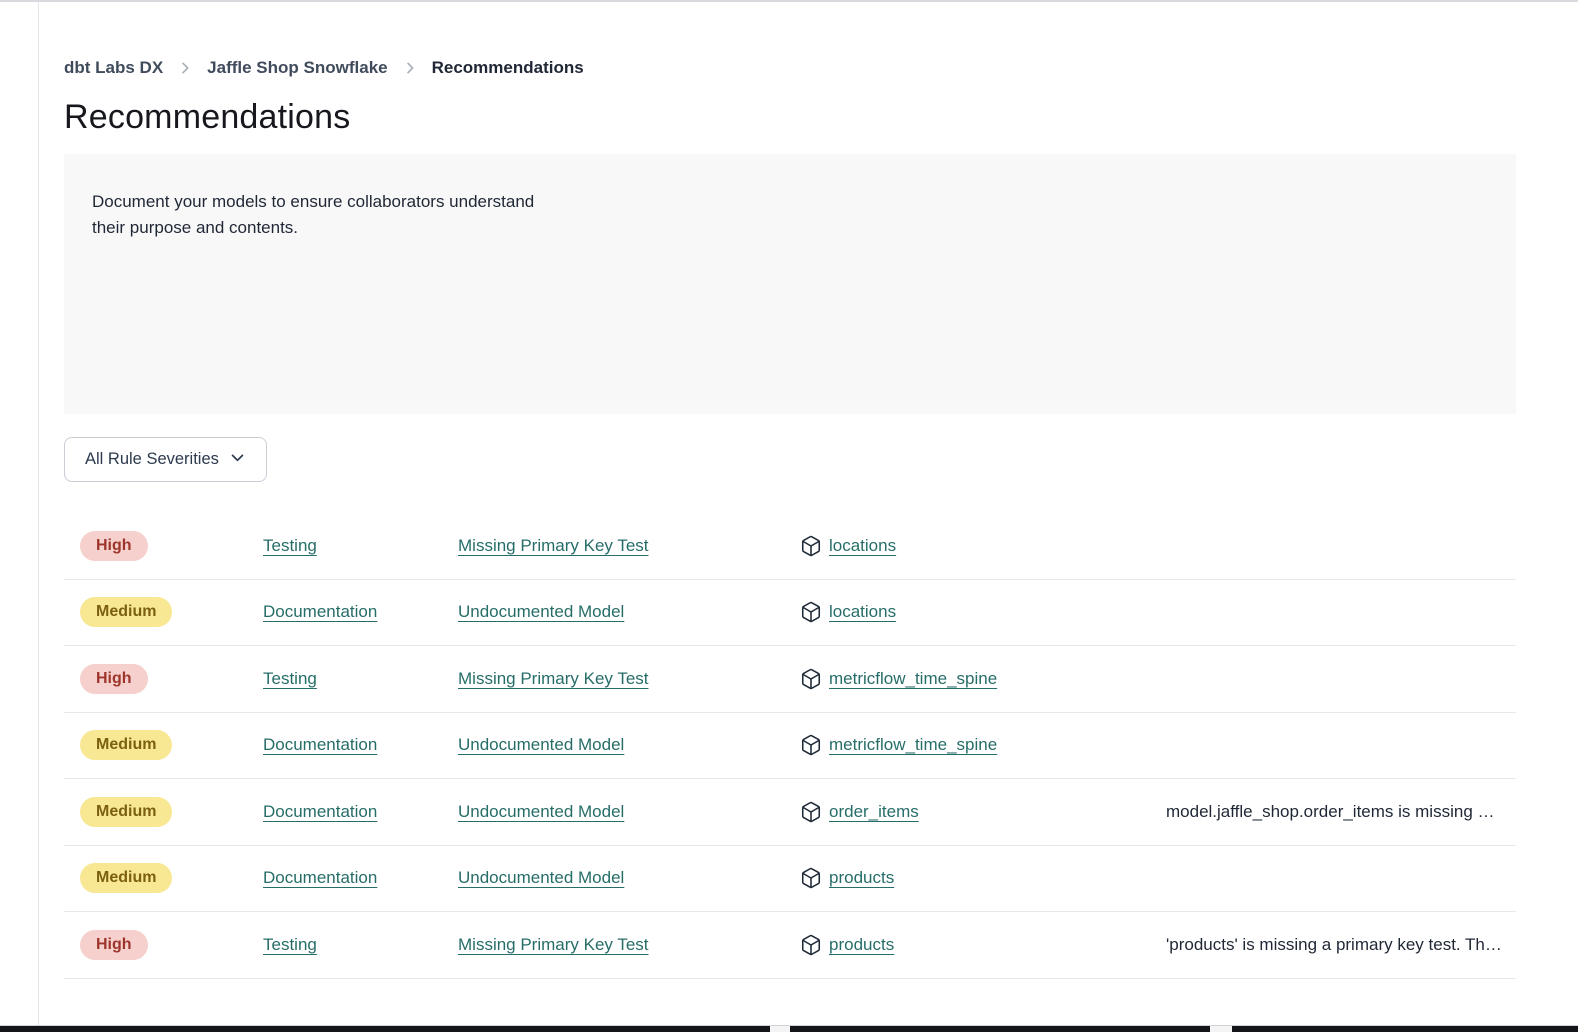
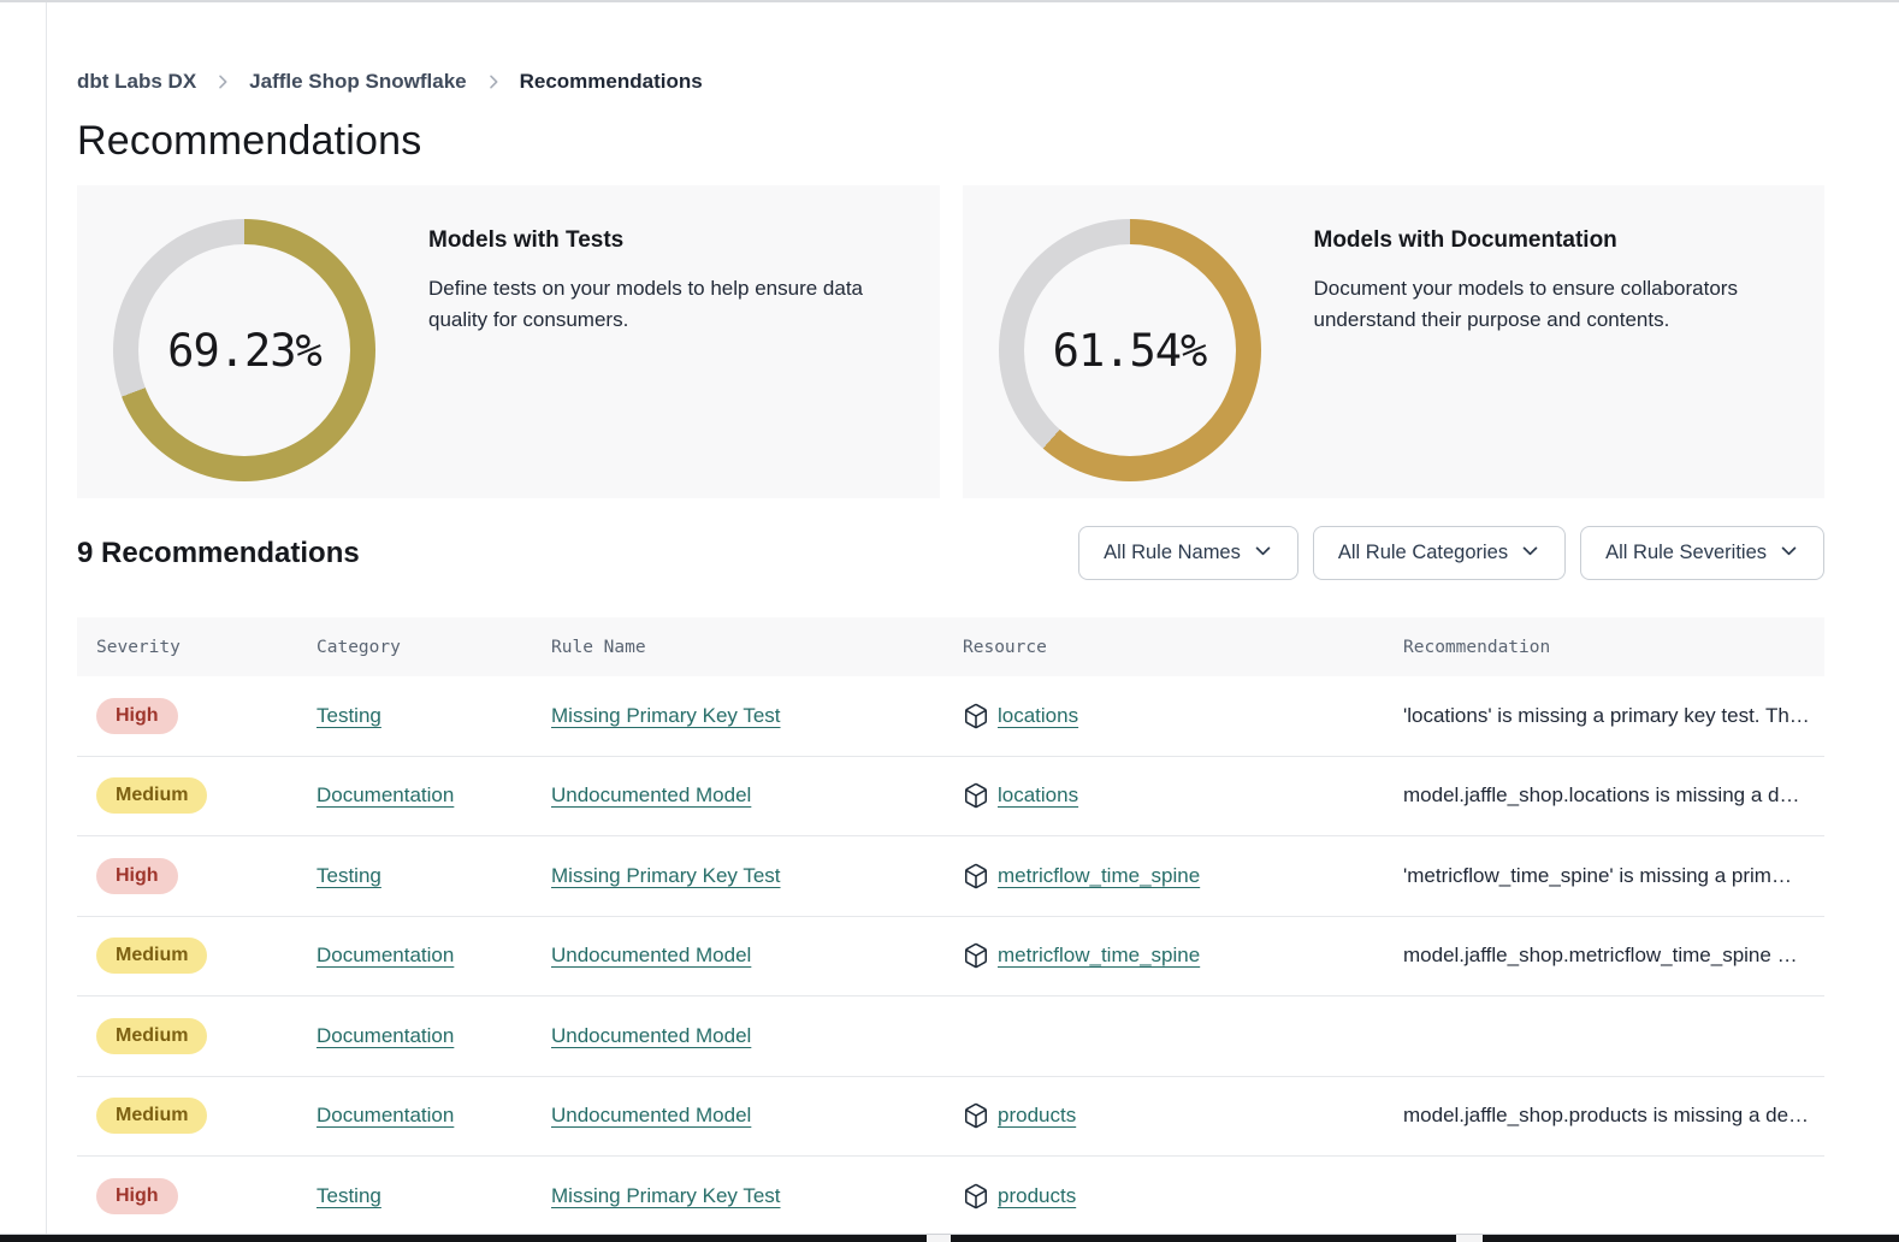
  dbt Labs DX
  Jaffle Shop Snowflake
  Recommendations
  Recommendations
+ 69.23%
+ Models with Tests
+ Define tests on your models to help ensure data quality for consumers.
+ 61.54%
+ Models with Documentation
  Document your models to ensure collaborators understand their purpose and contents.
+ 9 Recommendations
+ All Rule Names
+ All Rule Categories
  All Rule Severities
+ Severity
+ Category
+ Rule Name
+ Resource
+ Recommendation
  High
  Testing
  Missing Primary Key Test
  locations
+ 'locations' is missing a primary key test. Th…
  Medium
  Documentation
  Undocumented Model
  locations
+ model.jaffle_shop.locations is missing a d…
  High
  Testing
  Missing Primary Key Test
  metricflow_time_spine
+ 'metricflow_time_spine' is missing a prim…
  Medium
  Documentation
  Undocumented Model
  metricflow_time_spine
+ model.jaffle_shop.metricflow_time_spine …
  Medium
  Documentation
  Undocumented Model
- order_items
- model.jaffle_shop.order_items is missing …
  Medium
  Documentation
  Undocumented Model
  products
+ model.jaffle_shop.products is missing a de…
  High
  Testing
  Missing Primary Key Test
  products
- 'products' is missing a primary key test. Th…
